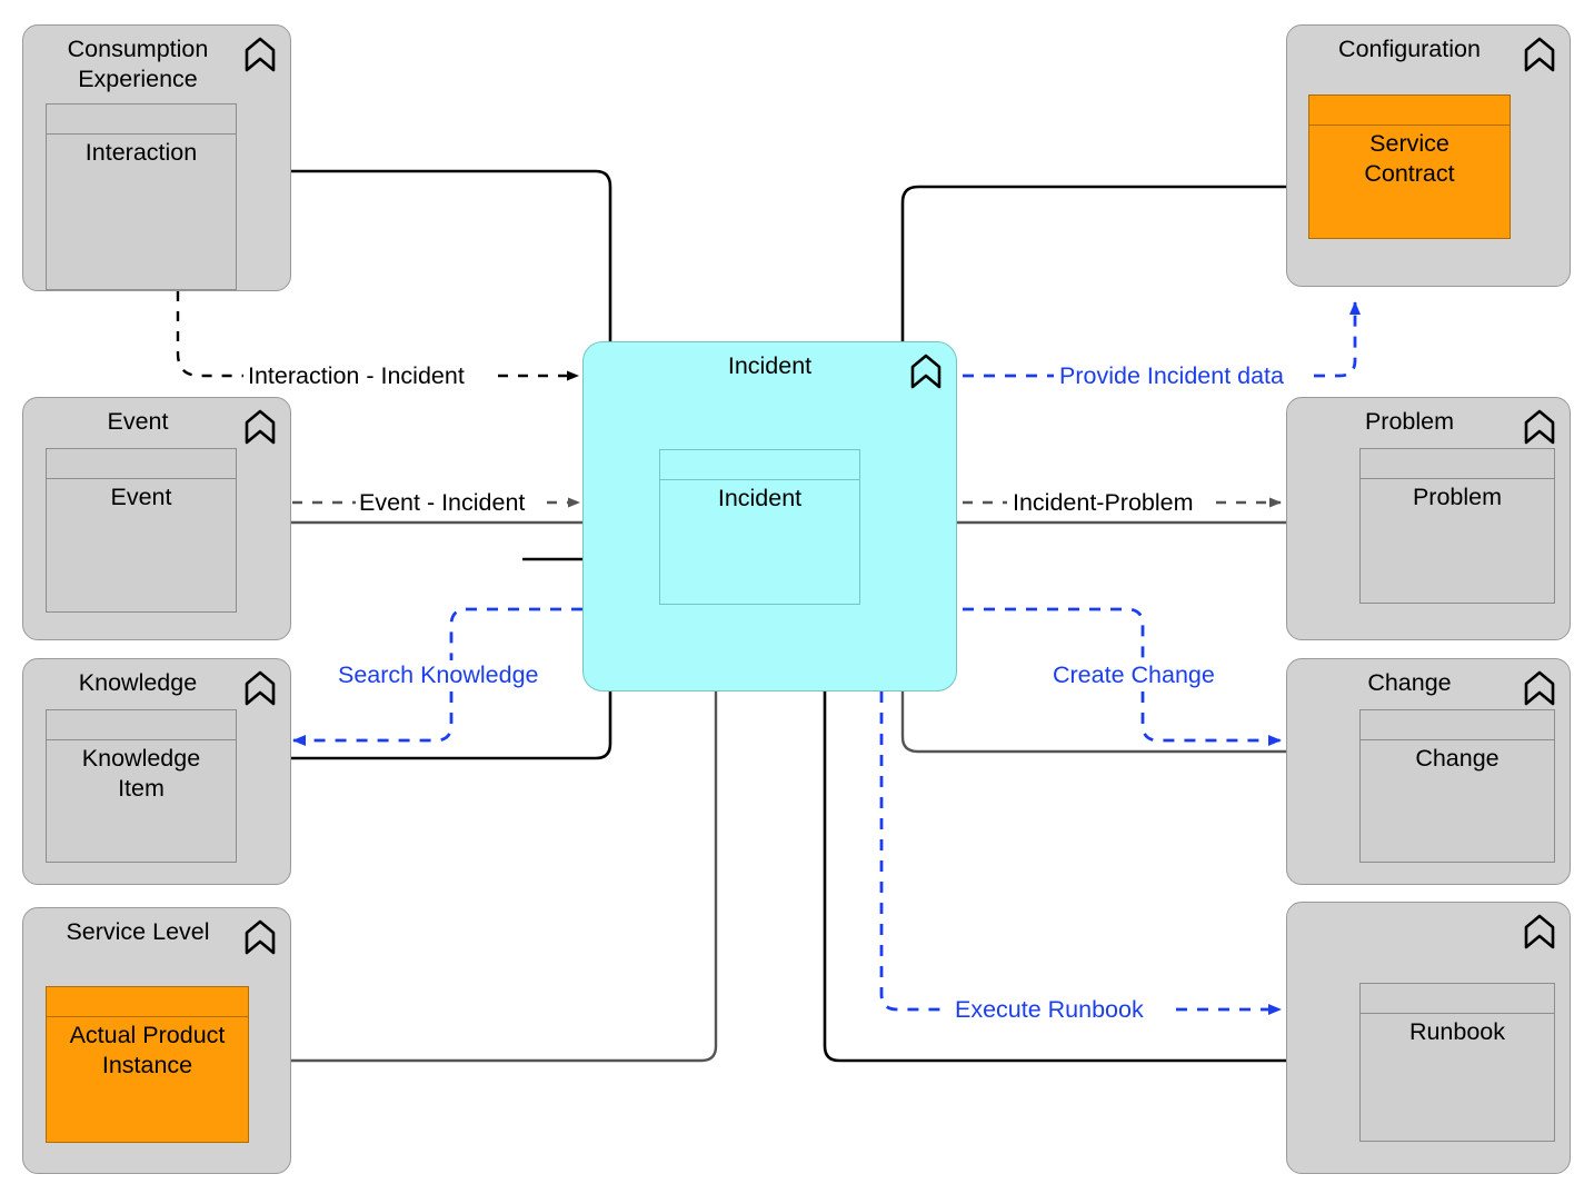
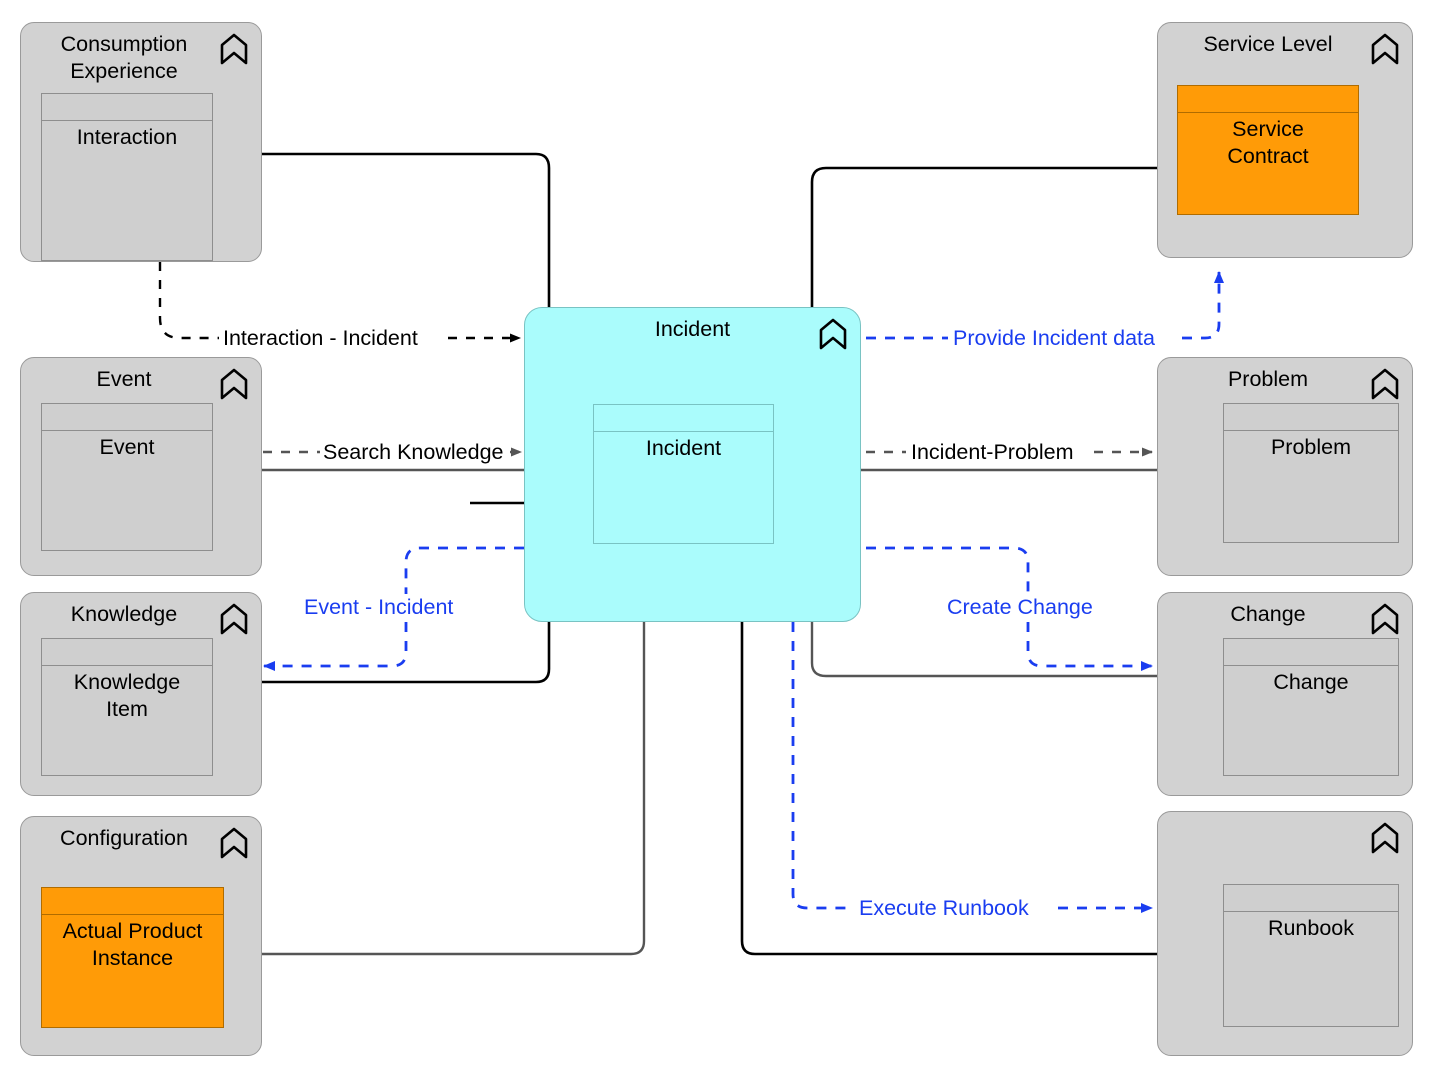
  Consumption
  Experience
  Interaction
- Configuration
+ Service Level
  Service
  Contract
  Event
  Event
  Incident
  Incident
  Problem
  Problem
  Knowledge
  Knowledge
  Item
  Change
  Change
- Service Level
+ Configuration
  Actual Product
  Instance
  Runbook
  Interaction - Incident
- Event - Incident
+ Search Knowledge
  Incident-Problem
  Provide Incident data
- Search Knowledge
+ Event - Incident
  Create Change
  Execute Runbook
